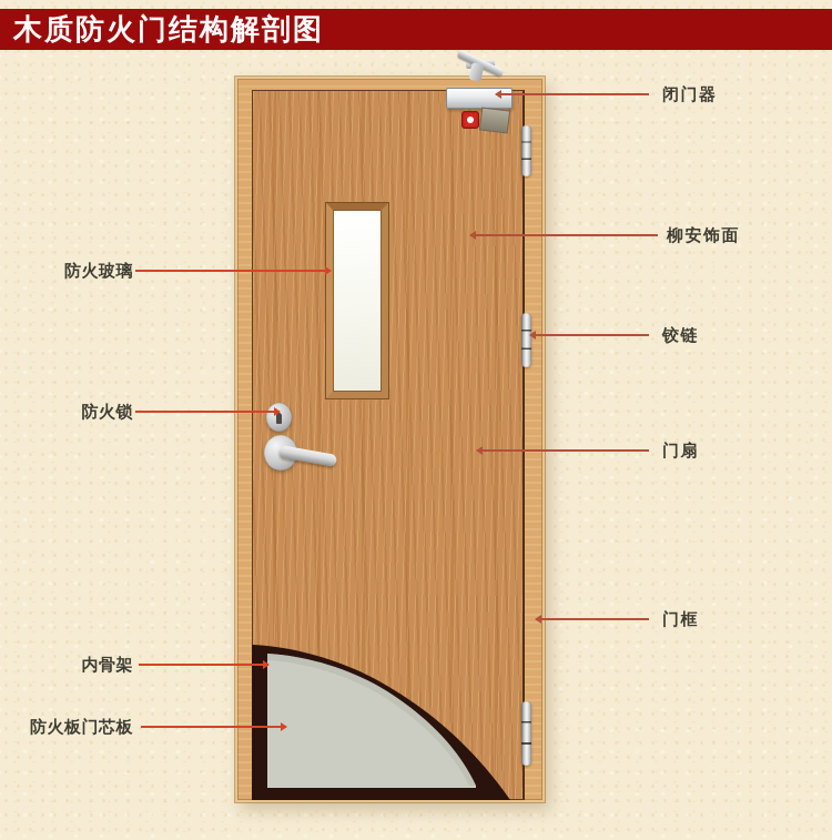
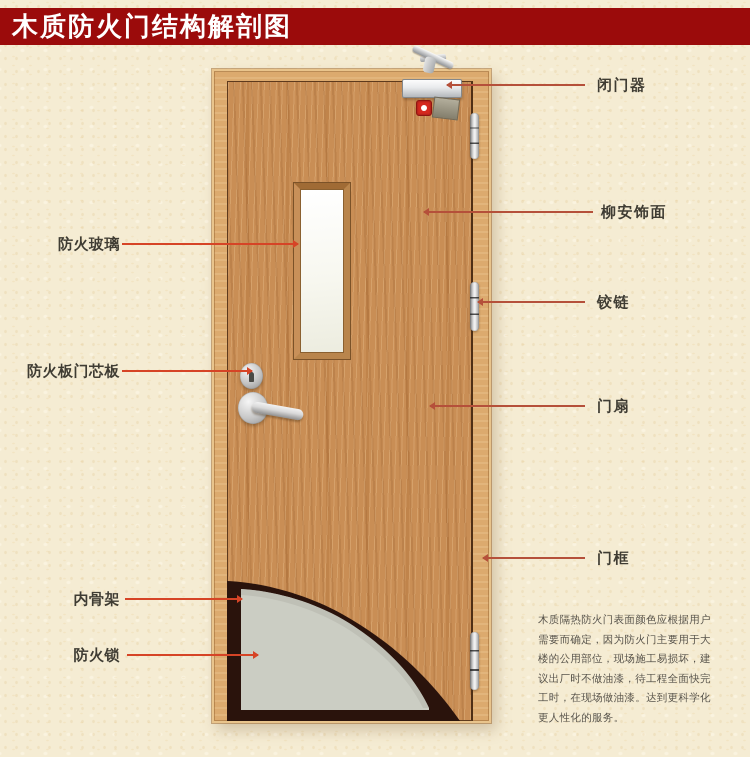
  木质防火门结构解剖图
  防火玻璃
- 防火锁
+ 防火板门芯板
  内骨架
- 防火板门芯板
+ 防火锁
  闭门器
  柳安饰面
  铰链
  门扇
  门框
+ 木质隔热防火门表面颜色应根据用户
+ 需要而确定，因为防火门主要用于大
+ 楼的公用部位，现场施工易损坏，建
+ 议出厂时不做油漆，待工程全面快完
+ 工时，在现场做油漆。达到更科学化
+ 更人性化的服务。
